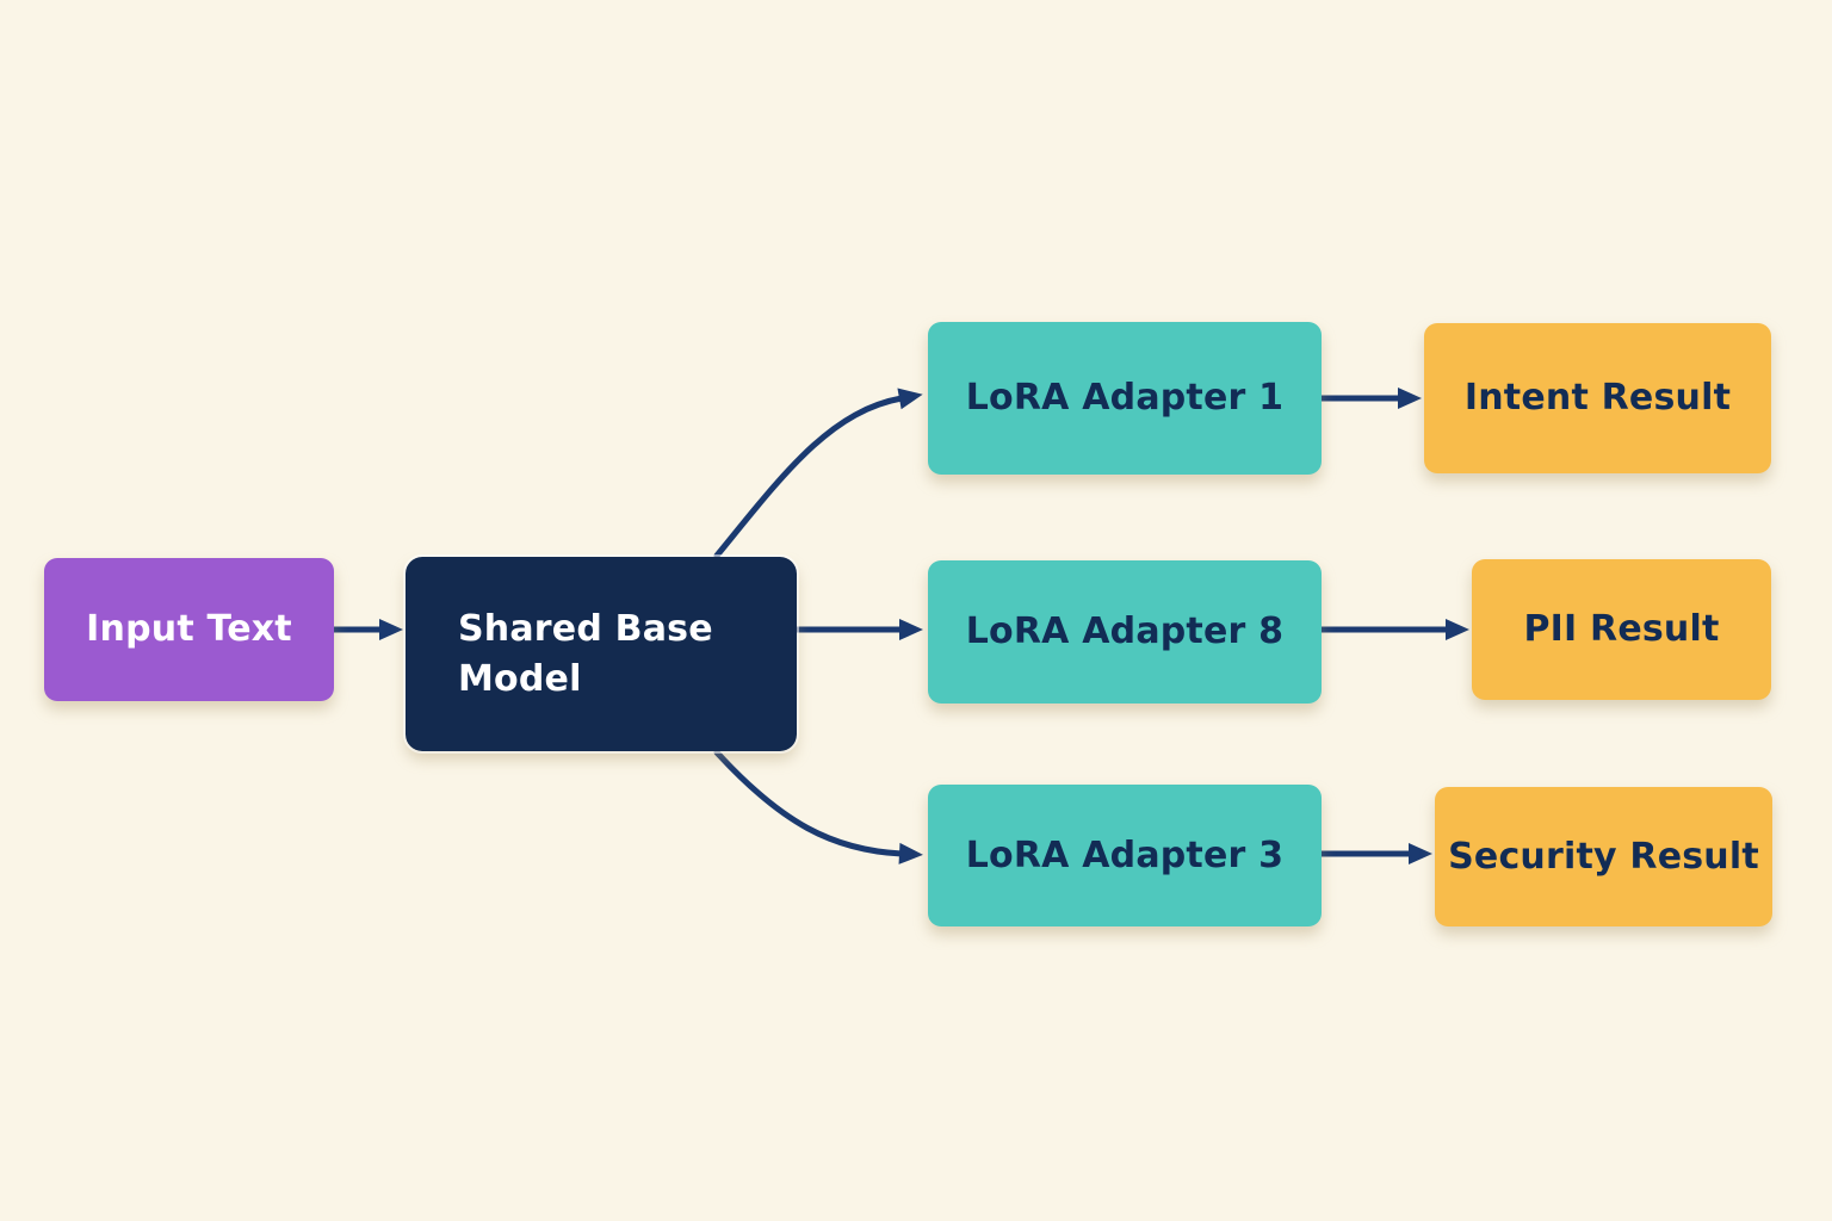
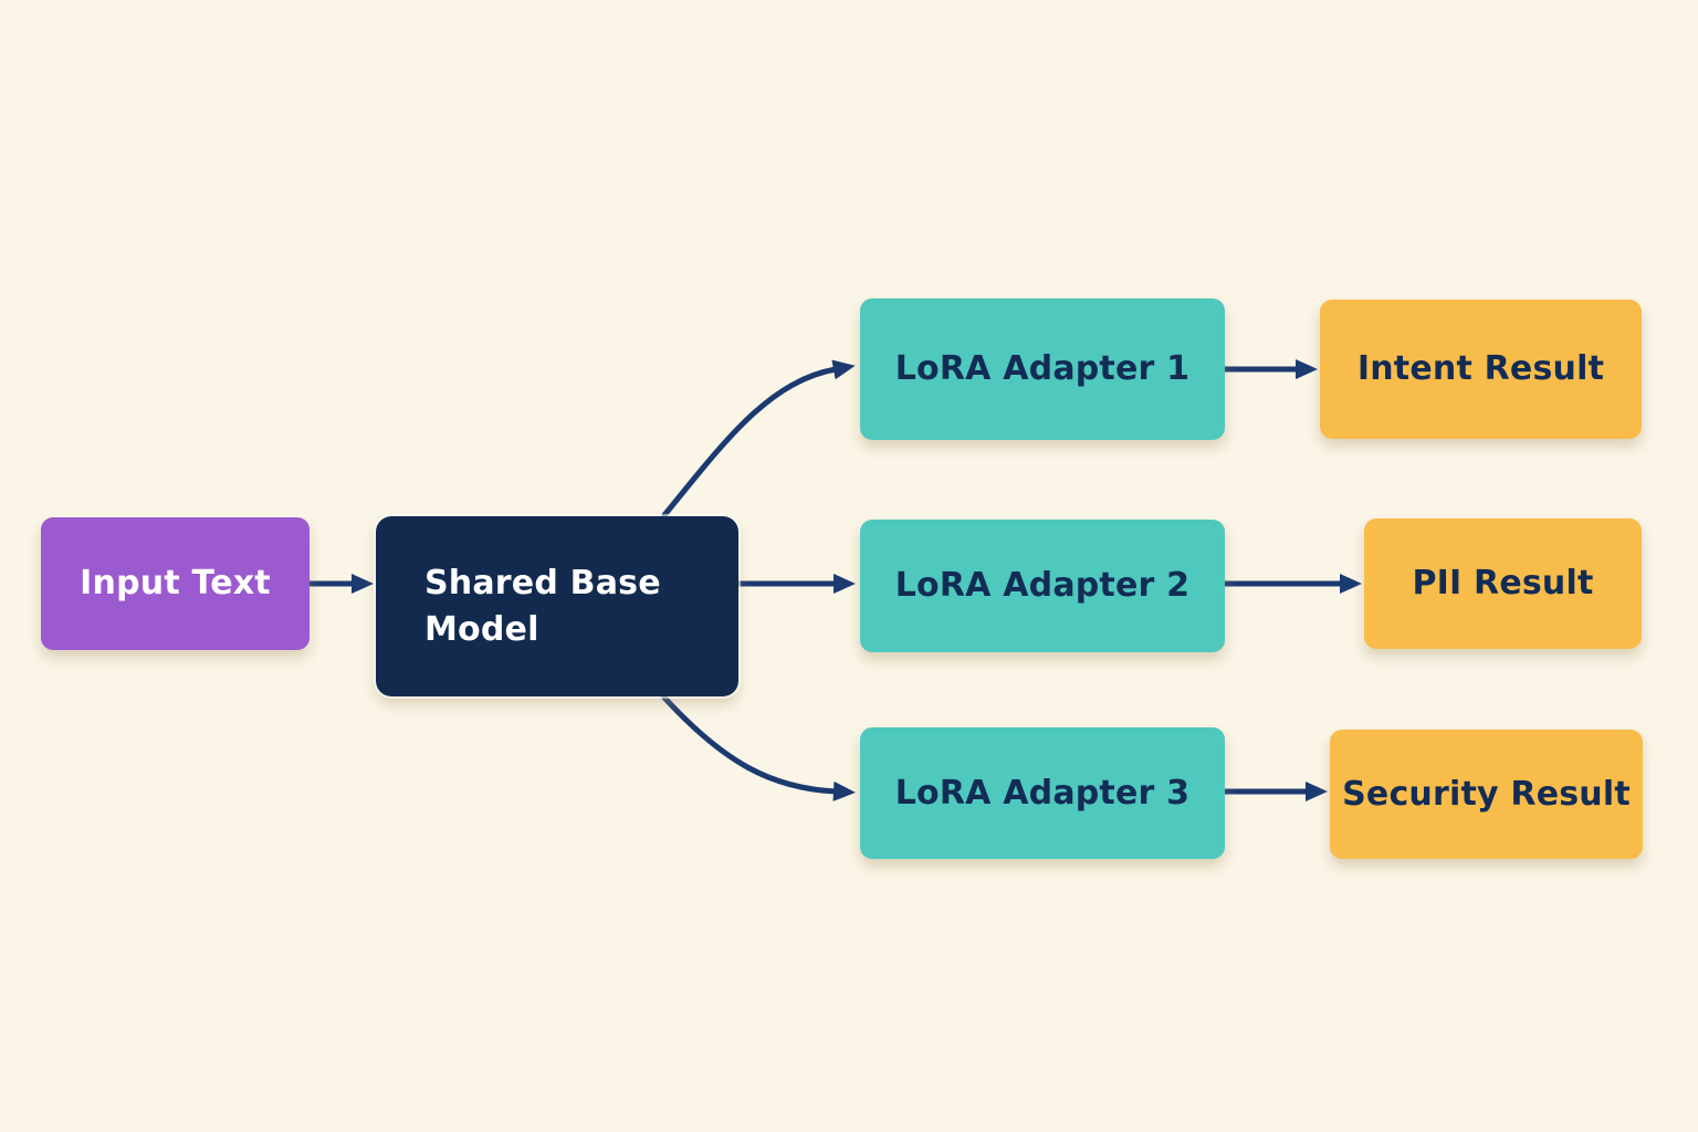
  Input Text
  Shared Base Model
  LoRA Adapter 1
- LoRA Adapter 8
+ LoRA Adapter 2
  LoRA Adapter 3
  Intent Result
  PII Result
  Security Result
